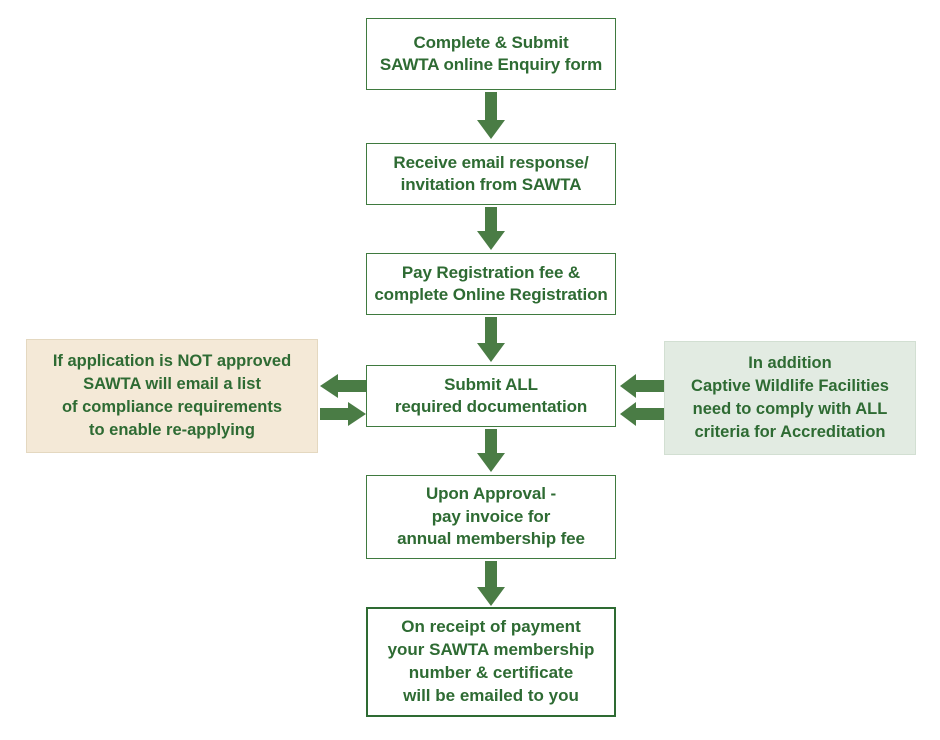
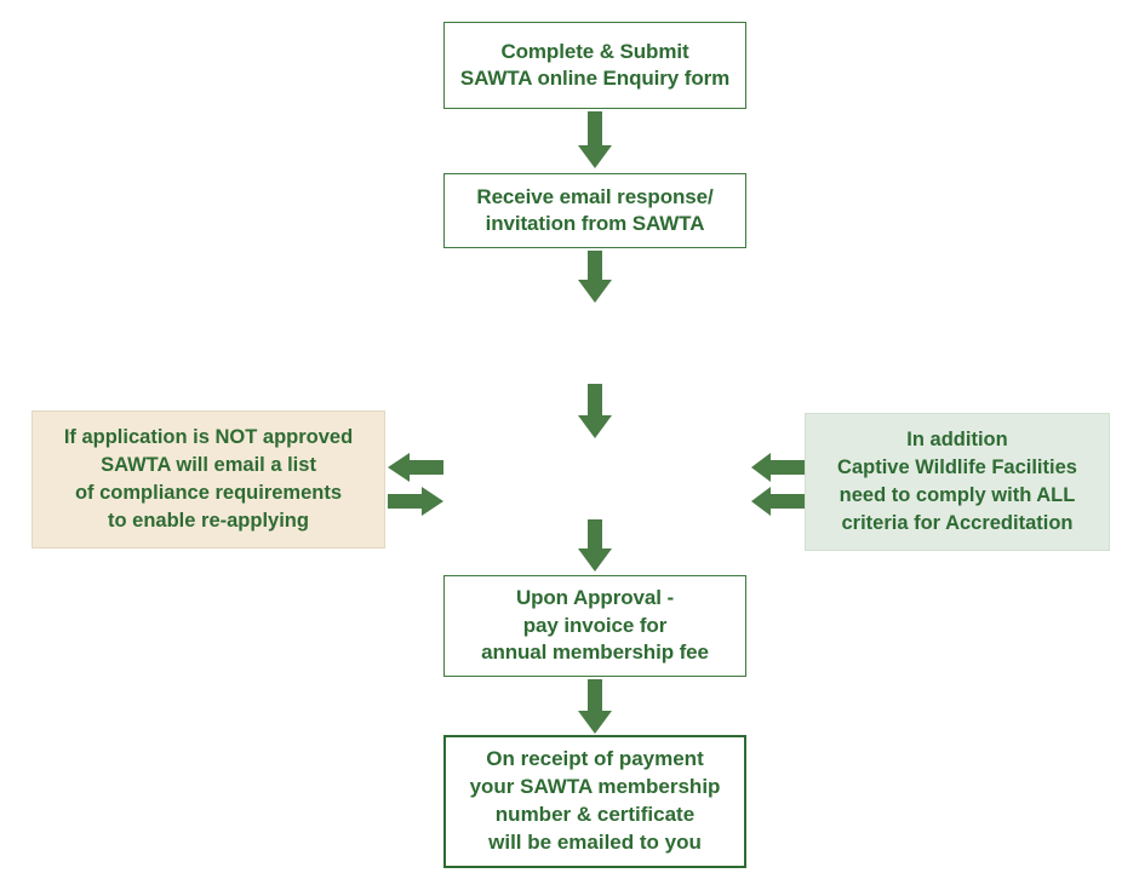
  Complete & Submit
  SAWTA online Enquiry form
  Receive email response/
  invitation from SAWTA
- Pay Registration fee &
- complete Online Registration
- Submit ALL
- required documentation
  If application is NOT approved
  SAWTA will email a list
  of compliance requirements
  to enable re-applying
  In addition
  Captive Wildlife Facilities
  need to comply with ALL
  criteria for Accreditation
  Upon Approval -
  pay invoice for
  annual membership fee
  On receipt of payment
  your SAWTA membership
  number & certificate
  will be emailed to you
